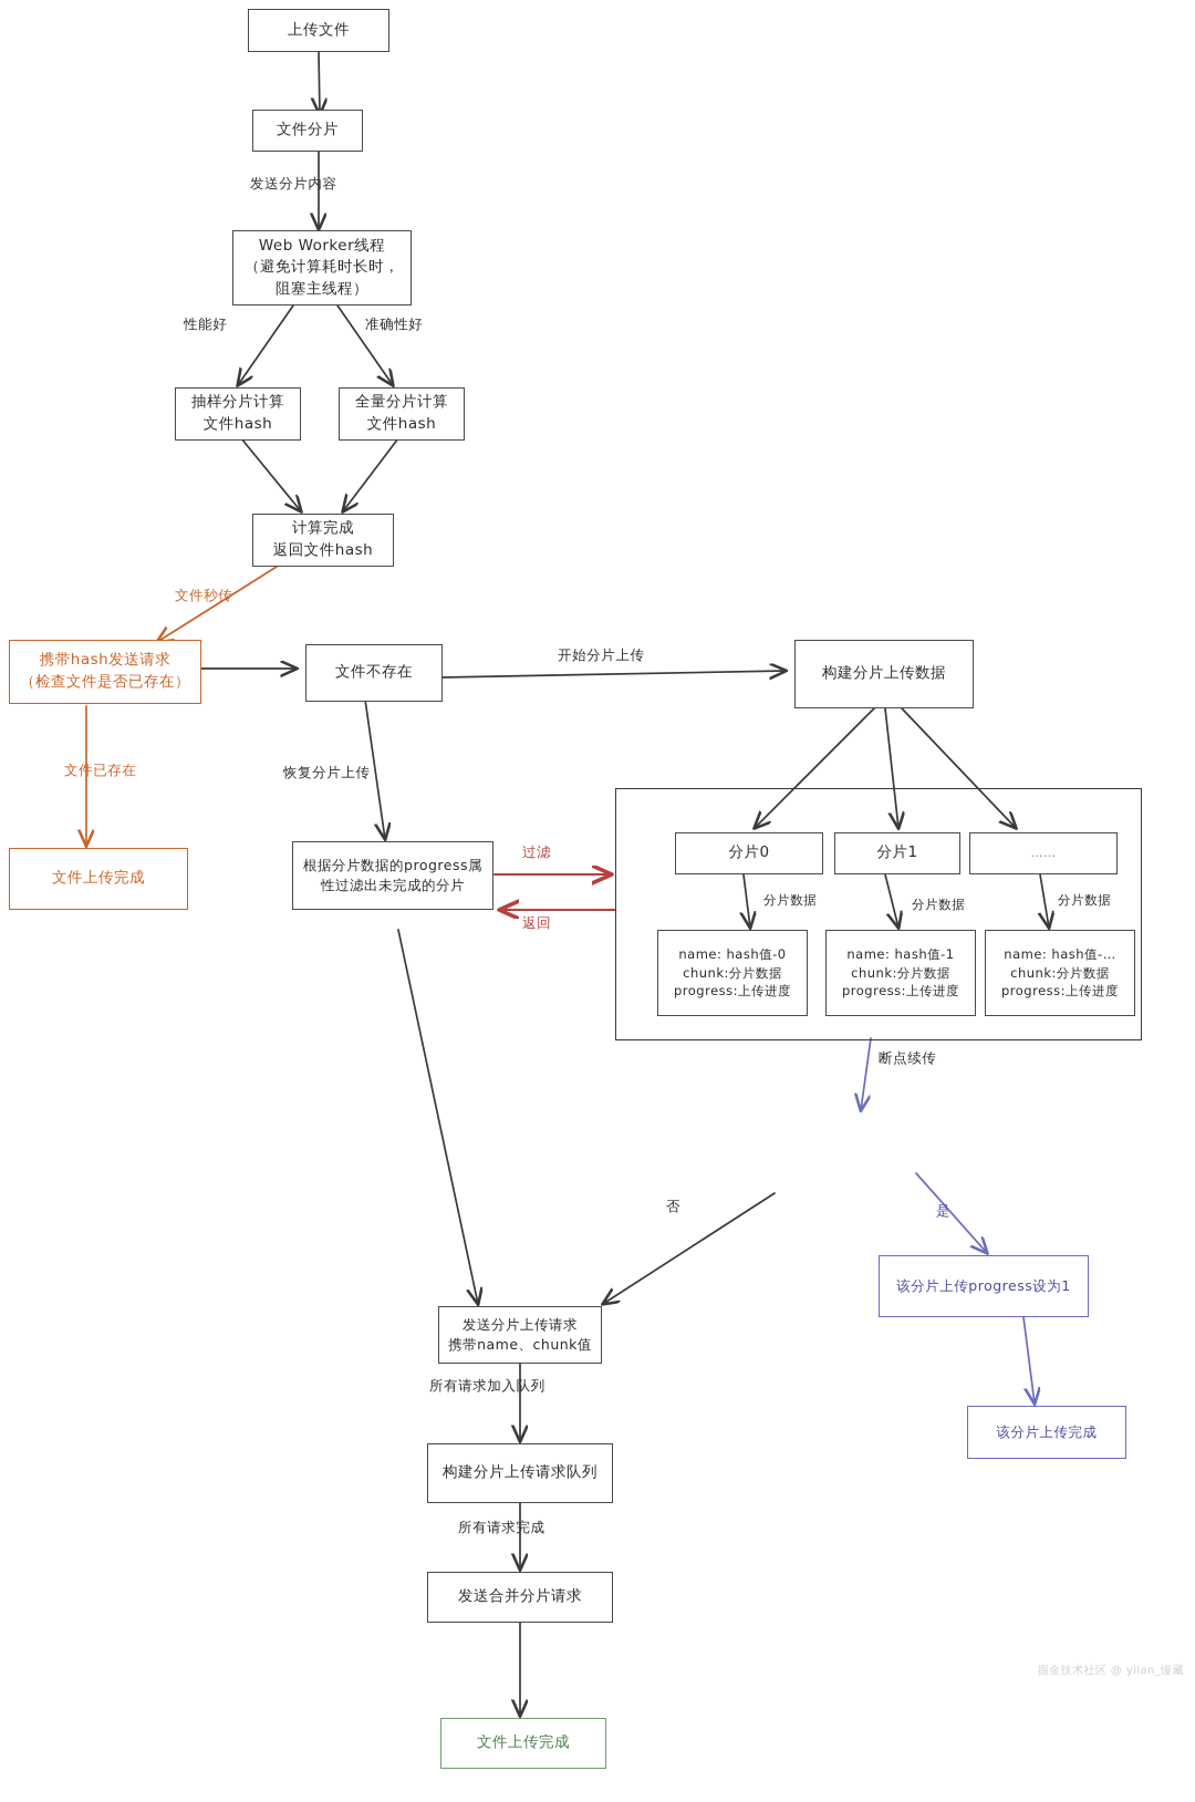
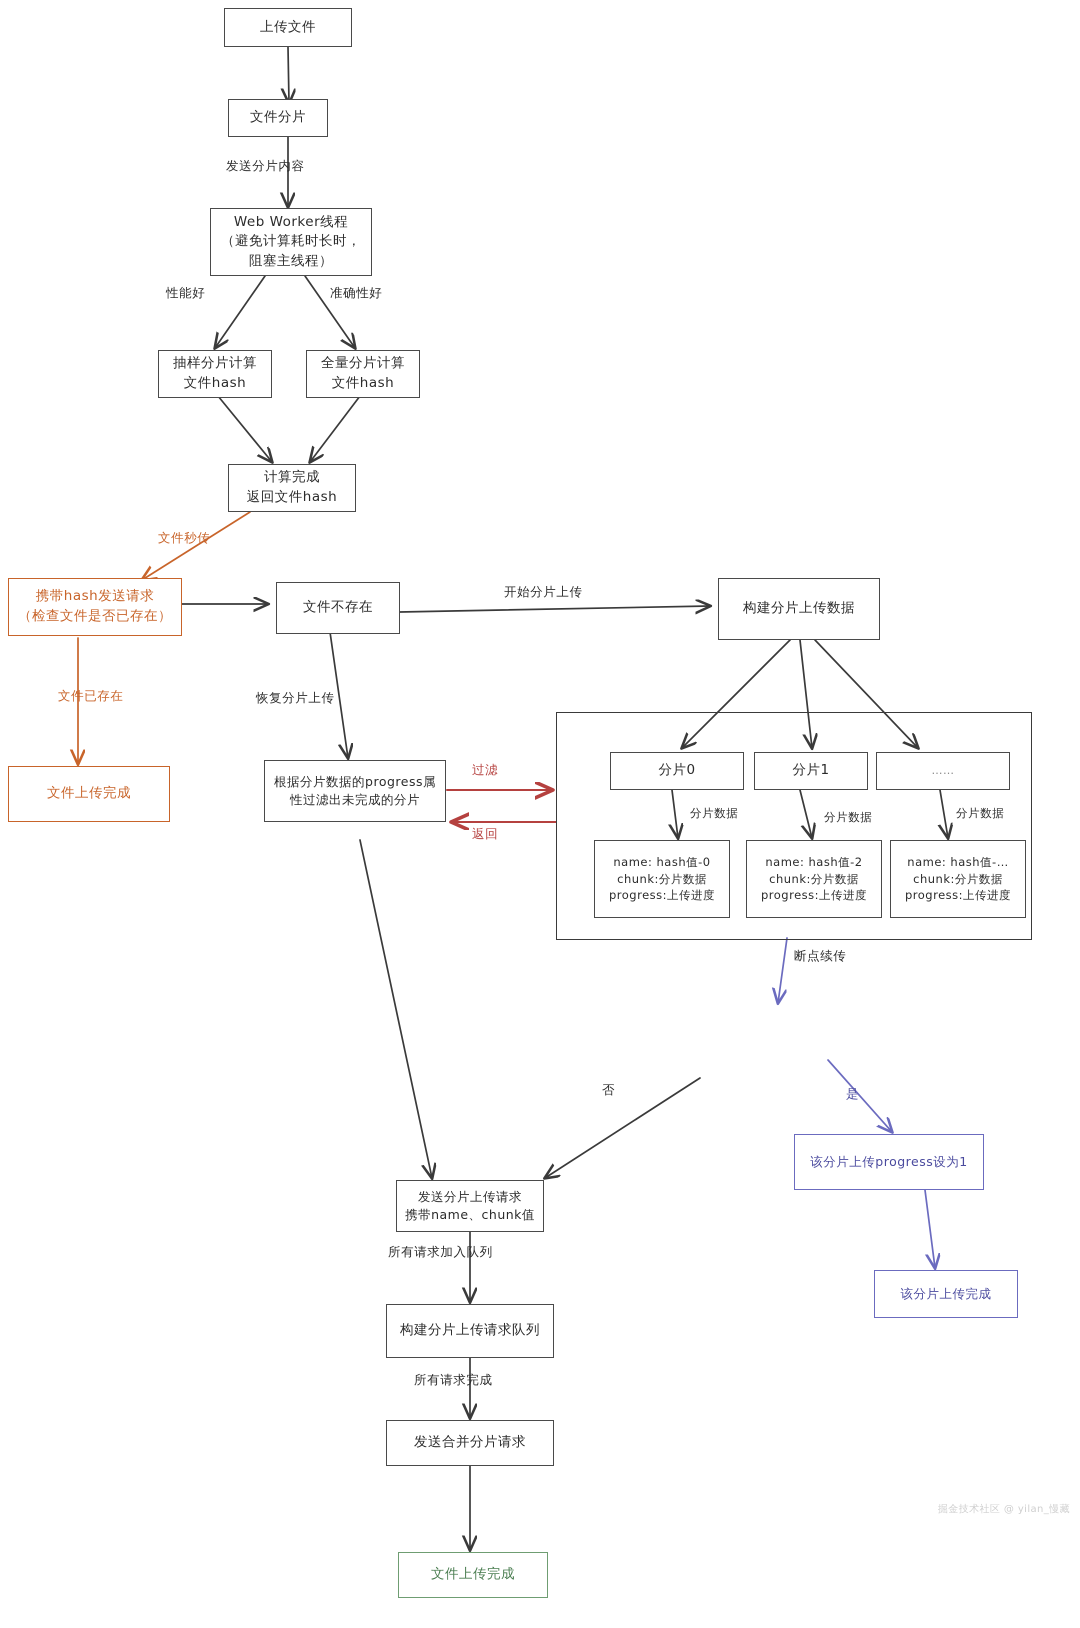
  上传文件
  文件分片
  发送分片内容
  Web Worker线程
  （避免计算耗时长时，
  阻塞主线程）
  性能好
  准确性好
  抽样分片计算
  文件hash
  全量分片计算
  文件hash
  计算完成
  返回文件hash
  文件秒传
  携带hash发送请求
  （检查文件是否已存在）
  文件已存在
  文件上传完成
  文件不存在
  开始分片上传
  构建分片上传数据
  恢复分片上传
  根据分片数据的progress属
  性过滤出未完成的分片
  过滤
  返回
  分片0
  分片1
  ……
  分片数据
  分片数据
  分片数据
  name: hash值-0
  chunk:分片数据
  progress:上传进度
- name: hash值-1
+ name: hash值-2
  chunk:分片数据
  progress:上传进度
  name: hash值-…
  chunk:分片数据
  progress:上传进度
  断点续传
  否
  是
  该分片上传progress设为1
  该分片上传完成
  发送分片上传请求
  携带name、chunk值
  所有请求加入队列
  构建分片上传请求队列
  所有请求完成
  发送合并分片请求
  文件上传完成
  掘金技术社区 @ yilan_慢藏
